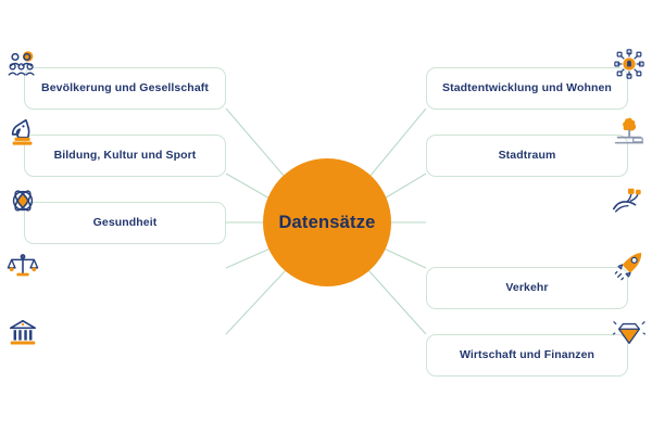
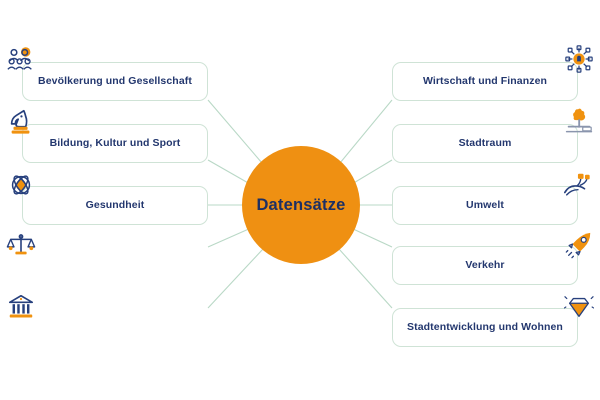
  Bevölkerung und Gesellschaft
  Bildung, Kultur und Sport
  Gesundheit
- Stadtentwicklung und Wohnen
+ Wirtschaft und Finanzen
  Stadtraum
+ Umwelt
  Verkehr
- Wirtschaft und Finanzen
+ Stadtentwicklung und Wohnen
  Datensätze
